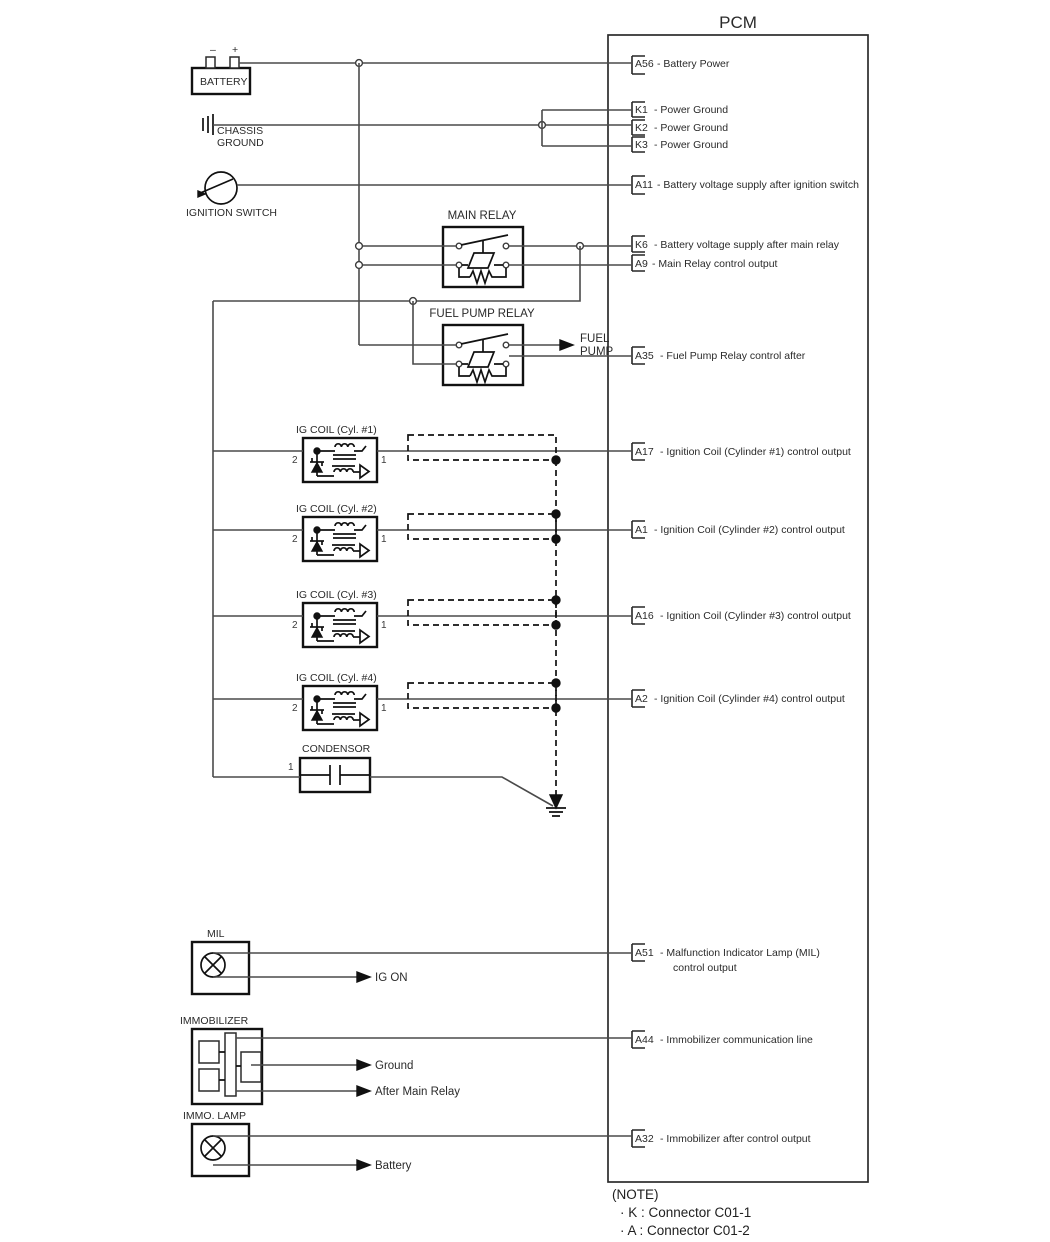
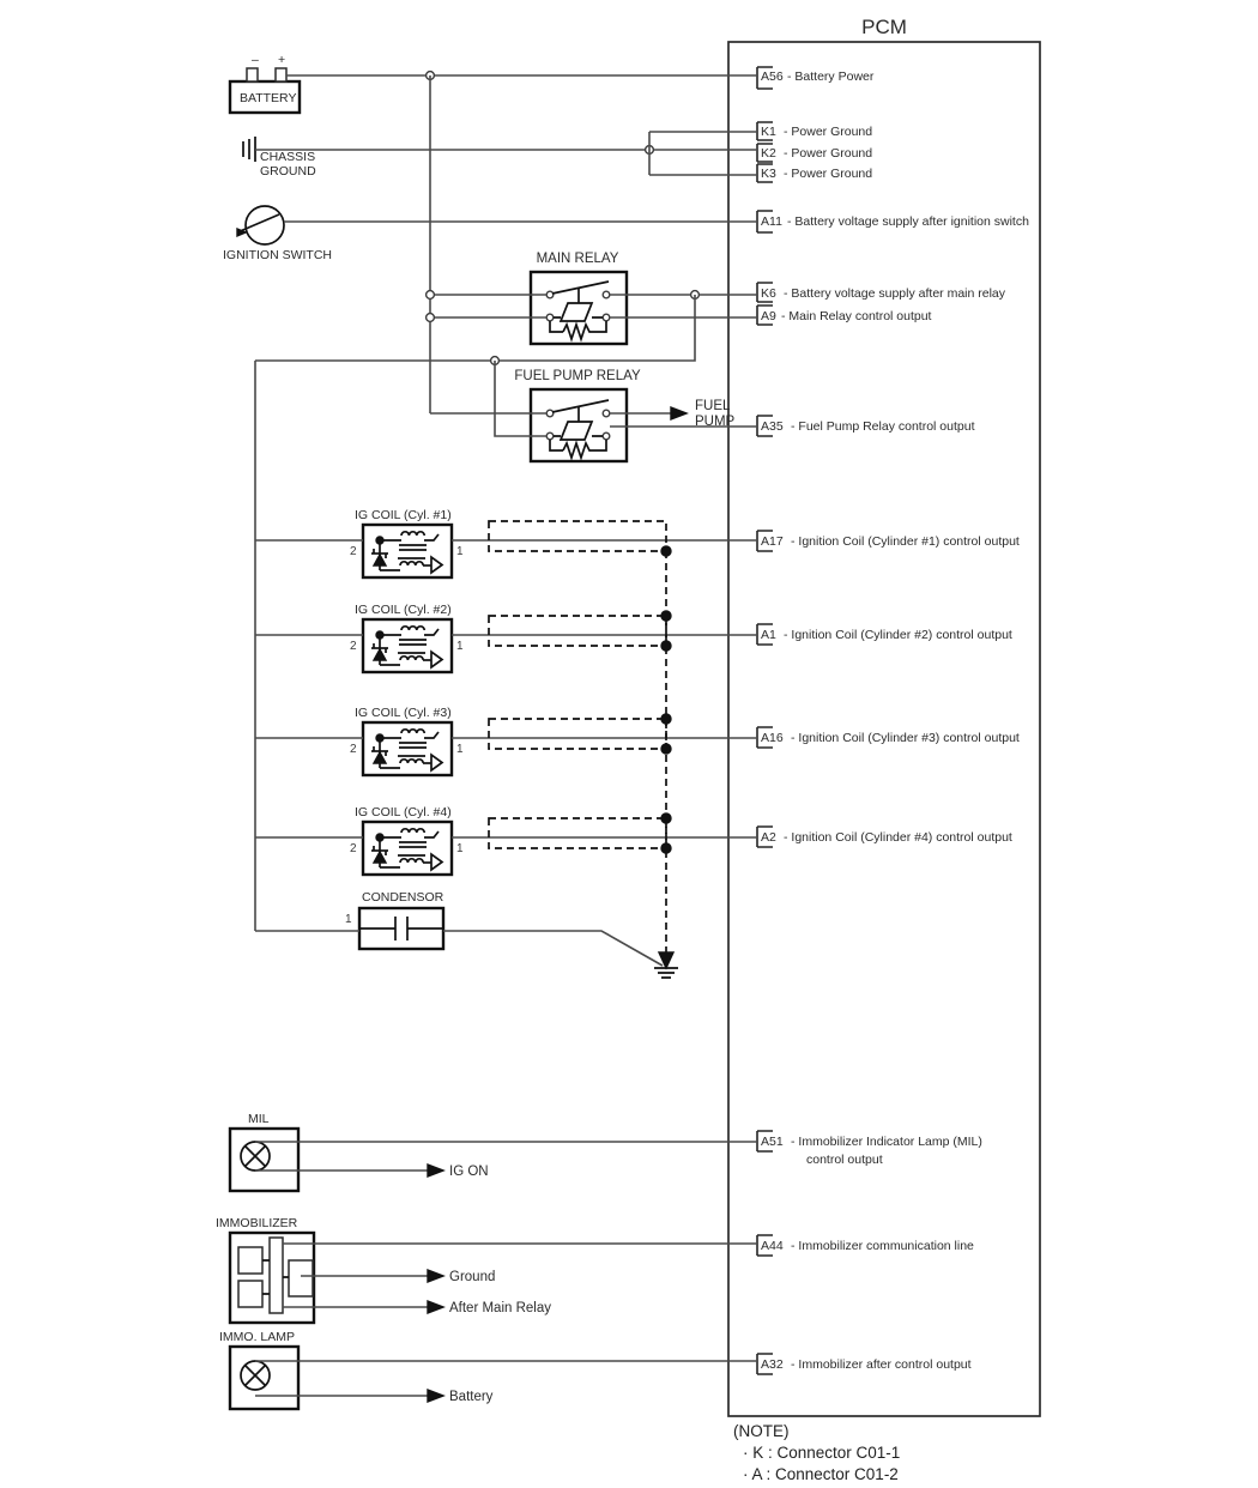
  PCM
  A56
  - Battery Power
  K1
  - Power Ground
  K2
  - Power Ground
  K3
  - Power Ground
  A11
  - Battery voltage supply after ignition switch
  K6
  - Battery voltage supply after main relay
  A9
  - Main Relay control output
  A35
- - Fuel Pump Relay control after
+ - Fuel Pump Relay control output
  A17
  - Ignition Coil (Cylinder #1) control output
  A1
  - Ignition Coil (Cylinder #2) control output
  A16
  - Ignition Coil (Cylinder #3) control output
  A2
  - Ignition Coil (Cylinder #4) control output
  A51
- - Malfunction Indicator Lamp (MIL)
+ - Immobilizer Indicator Lamp (MIL)
  control output
  A44
  - Immobilizer communication line
  A32
  - Immobilizer after control output
  –
  +
  BATTERY
  CHASSIS
  GROUND
  IGNITION SWITCH
  MAIN RELAY
  FUEL PUMP RELAY
  FUEL
  PUMP
  IG COIL (Cyl. #1)
  2
  1
  IG COIL (Cyl. #2)
  2
  1
  IG COIL (Cyl. #3)
  2
  1
  IG COIL (Cyl. #4)
  2
  1
  CONDENSOR
  1
  MIL
  IG ON
  IMMOBILIZER
  Ground
  After Main Relay
  IMMO. LAMP
  Battery
  (NOTE)
  · K : Connector C01-1
  · A : Connector C01-2
